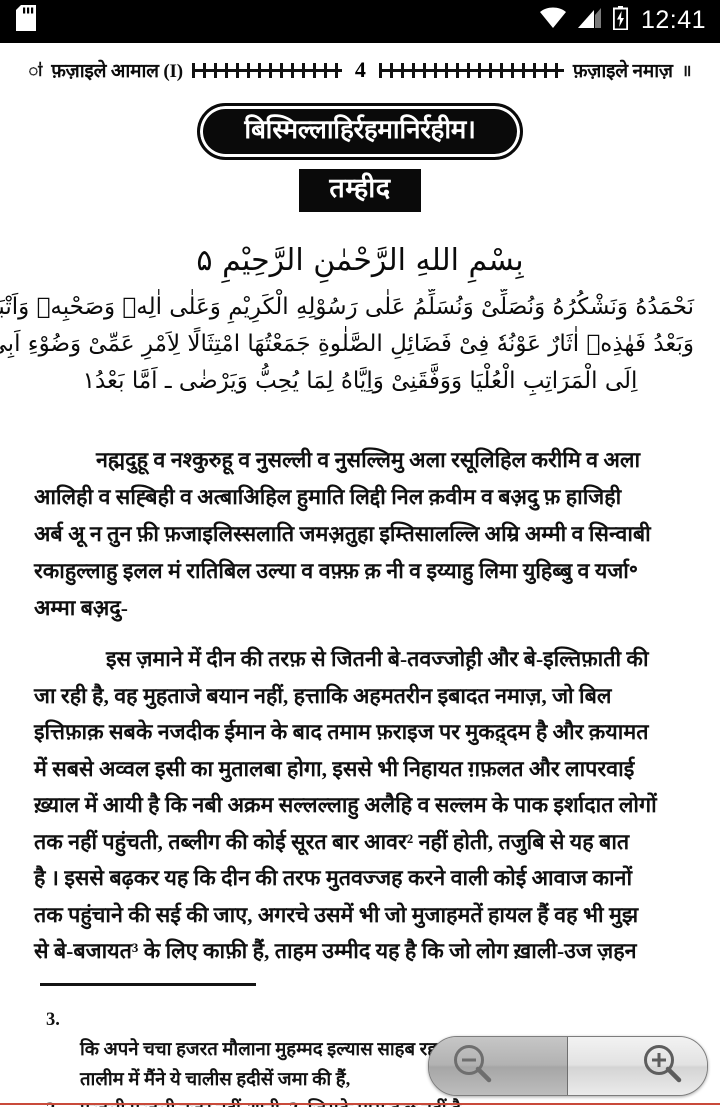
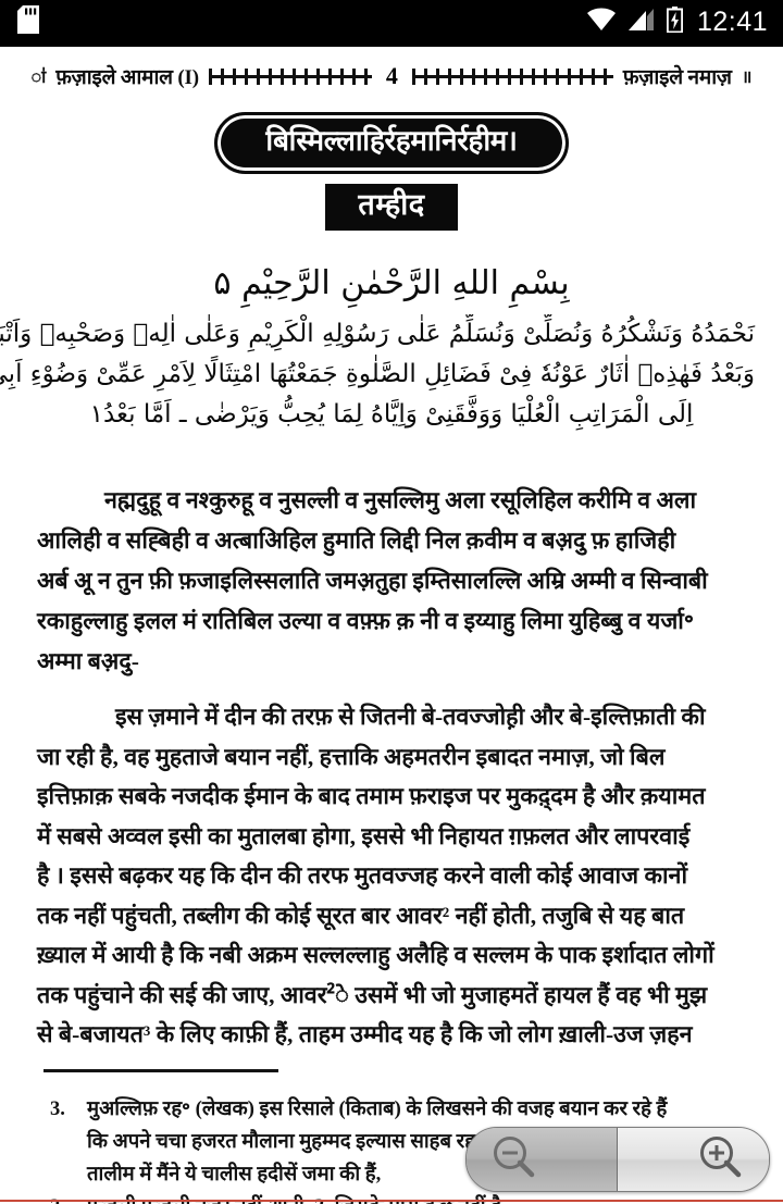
  12:41
  ा॑
  फ़ज़ाइले आमाल (I)
  4
  फ़ज़ाइले नमाज़
  ॥
  बिस्मिल्लाहिर्रहमानिर्रहीम।
  तम्हीद
  بِسْمِ اللهِ الرَّحْمٰنِ الرَّحِيْمِ ۵
  نَحْمَدُهُ وَنَشْكُرُهُ وَنُصَلِّىْ وَنُسَلِّمُ عَلٰى رَسُوْلِهِ الْكَرِيْمِ وَعَلٰى اٰلِهٖ وَصَحْبِهٖ وَاَتْبَ
  وَبَعْدُ فَهٰذِهٖ اٰثَارٌ عَوْنُهٗ فِىْ فَضَائِلِ الصَّلٰوةِ جَمَعْتُهَا امْتِثَالًا لِاَمْرِ عَمِّىْ وَضُوْءِ اَبِ
  اِلَى الْمَرَاتِبِ الْعُلْيَا وَوَفَّقَنِىْ وَاِيَّاهُ لِمَا يُحِبُّ وَيَرْضٰى ـ اَمَّا بَعْدُ١
  नह्मदुहू व नश्कुरुहू व नुसल्ली व नुसल्लिमु अला रसूलिहिल करीमि व अला
  आलिही व सह्बिही व अत्बाअिहिल हुमाति लिद्दी निल क़वीम व बअ़दु फ़ हाजिही
  अर्ब अू न तुन फ़ी फ़जाइलिस्सलाति जमअ़तुहा इम्तिसालल्लि अम्रि अम्मी व सिन्वाबी
  रकाहुल्लाहु इलल मं रातिबिल उल्या व वफ़्फ़ क़ नी व इय्याहु लिमा युहिब्बु व यर्जा॰
  अम्मा बअ़दु-
  इस ज़माने में दीन की तरफ़ से जितनी बे-तवज्जोह़ी और बे-इल्तिफ़ाती की
  जा रही है, वह मुहताजे बयान नहीं, हत्ताकि अहमतरीन इबादत नमाज़, जो बिल
  इत्तिफ़ाक़ सबके नजदीक ईमान के बाद तमाम फ़राइज पर मुकद़्दम है और क़यामत
  में सबसे अव्वल इसी का मुतालबा होगा, इससे भी निहायत ग़फ़लत और लापरवाई
- ख़्याल में आयी है कि नबी अक्रम सल्लल्लाहु अलैहि व सल्लम के पाक इर्शादात लोगों
+ है । इससे बढ़कर यह कि दीन की तरफ मुतवज्जह करने वाली कोई आवाज कानों
  तक नहीं पहुंचती, तब्लीग की कोई सूरत बार आवर² नहीं होती, तजुबि से यह बात
- है । इससे बढ़कर यह कि दीन की तरफ मुतवज्जह करने वाली कोई आवाज कानों
+ ख़्याल में आयी है कि नबी अक्रम सल्लल्लाहु अलैहि व सल्लम के पाक इर्शादात लोगों
- तक पहुंचाने की सई की जाए, अगरचे उसमें भी जो मुजाहमतें हायल हैं वह भी मुझ
+ तक पहुंचाने की सई की जाए, आवर²े उसमें भी जो मुजाहमतें हायल हैं वह भी मुझ
  से बे-बजायत³ के लिए काफ़ी हैं, ताहम उम्मीद यह है कि जो लोग ख़ाली-उज ज़हन
  3.
+ मुअल्लिफ़ रह॰ (लेखक) इस रिसाले (किताब) के लिखसने की वजह बयान कर रहे हैं
  तालीम में मैंने ये चालीस हदीसें जमा की हैं,
